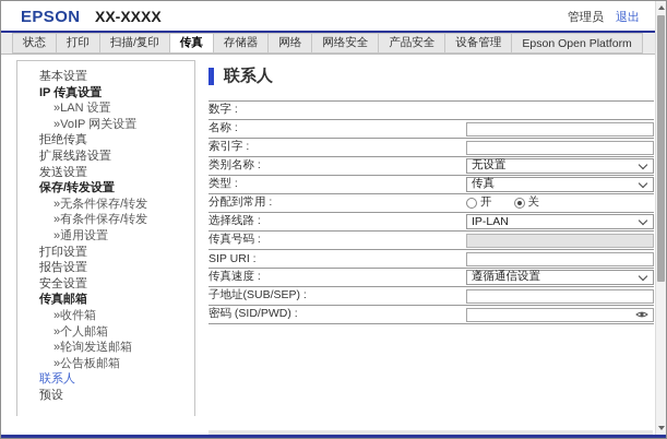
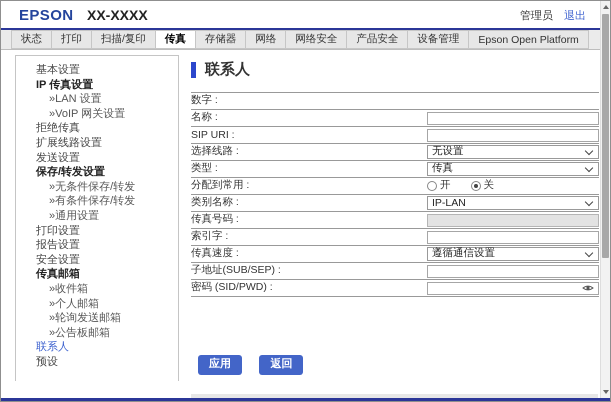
  EPSON
  XX-XXXX
  管理员 退出
  状态
  打印
  扫描/复印
  传真
  存储器
  网络
  网络安全
  产品安全
  设备管理
  Epson Open Platform
  基本设置
  IP 传真设置
  »LAN 设置
  »VoIP 网关设置
  拒绝传真
  扩展线路设置
  发送设置
  保存/转发设置
  »无条件保存/转发
  »有条件保存/转发
  »通用设置
  打印设置
  报告设置
  安全设置
  传真邮箱
  »收件箱
  »个人邮箱
  »轮询发送邮箱
  »公告板邮箱
  联系人
  预设
  联系人
  数字 :
  名称 :
- 索引字 :
+ SIP URI :
- 类别名称 :
+ 选择线路 :
  无设置
  类型 :
  传真
  分配到常用 :
  开
  关
- 选择线路 :
+ 类别名称 :
  IP-LAN
  传真号码 :
- SIP URI :
+ 索引字 :
  传真速度 :
  遵循通信设置
  子地址(SUB/SEP) :
  密码 (SID/PWD) :
+ 应用 返回
